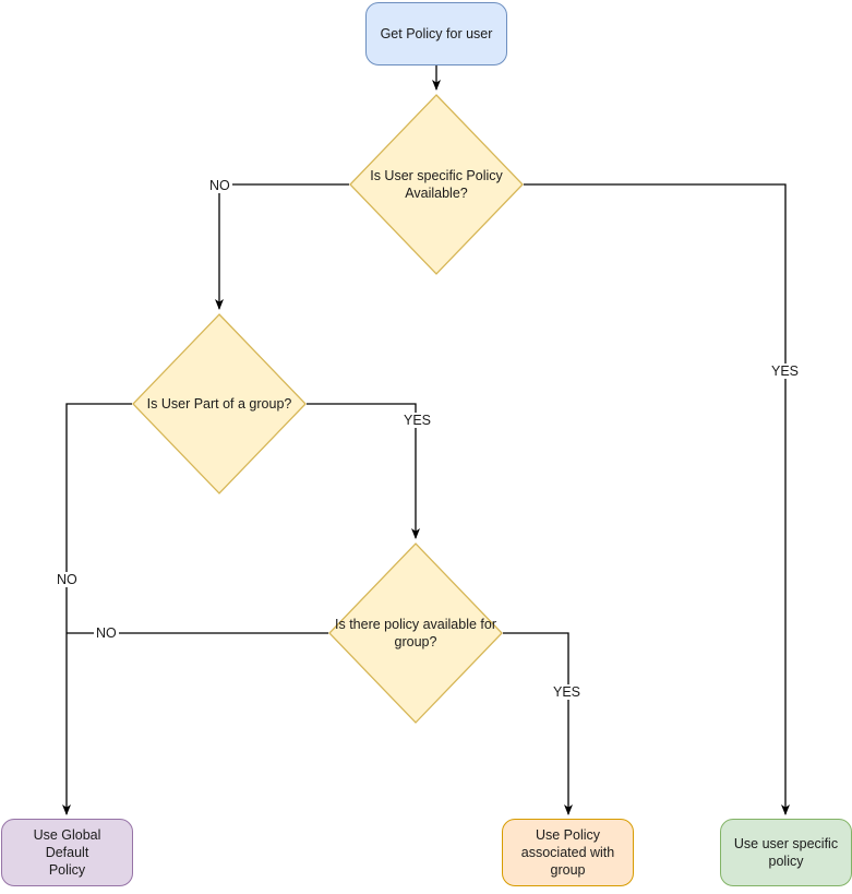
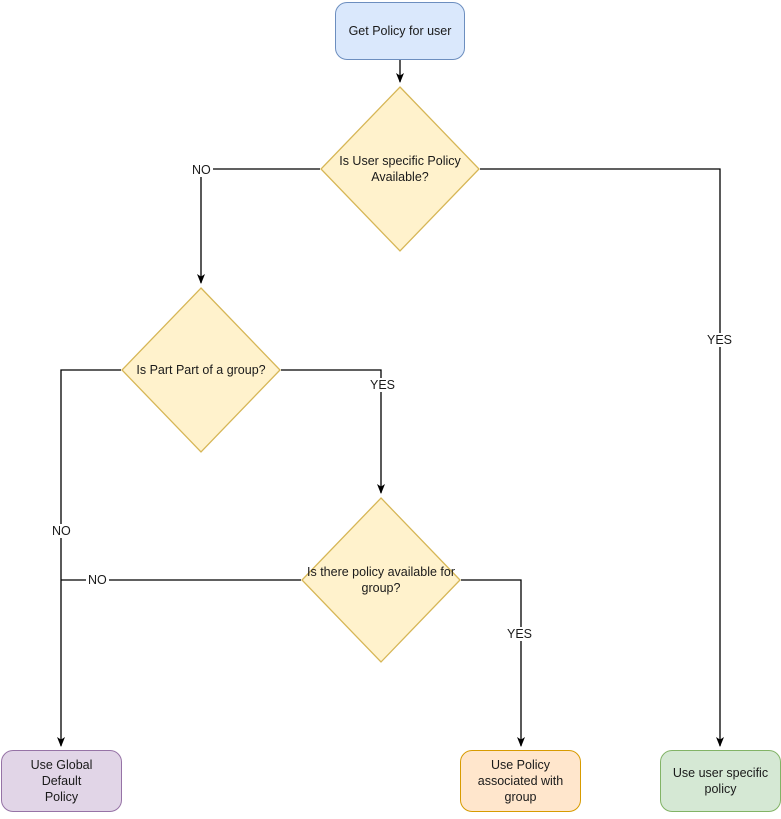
  Get Policy for user
  Is User specific Policy
  Available?
- Is User Part of a group?
+ Is Part Part of a group?
  Is there policy available for
  group?
  Use Global Default
  Policy
  Use Policy
  associated with
  group
  Use user specific
  policy
  NO
  YES
  NO
  YES
  NO
  YES
